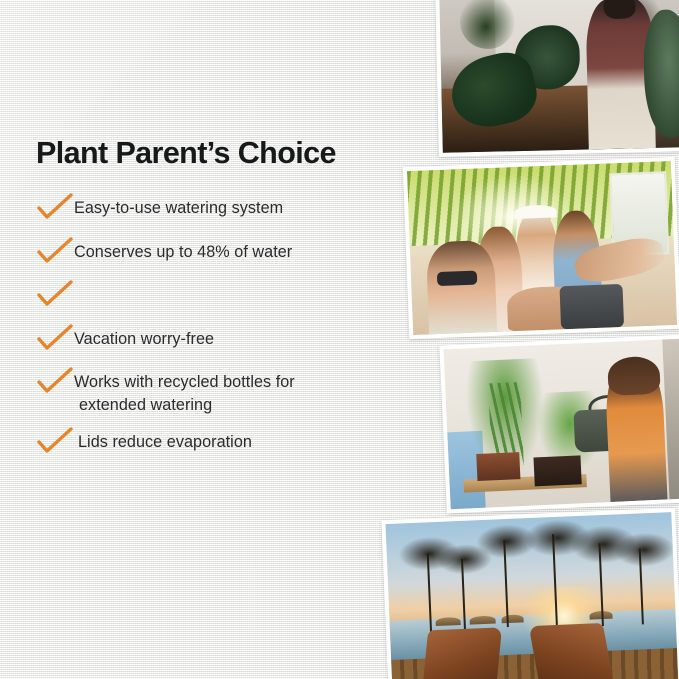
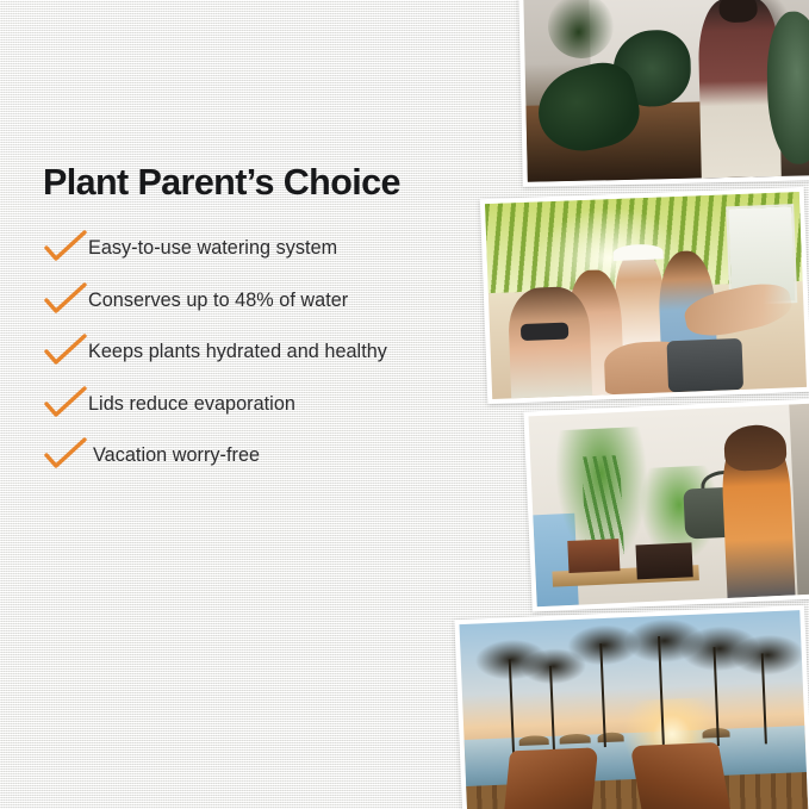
  Plant Parent’s Choice
  Easy-to-use watering system
  Conserves up to 48% of water
+ Keeps plants hydrated and healthy
- Vacation worry-free
+ Lids reduce evaporation
- Works with recycled bottles for
- extended watering
- Lids reduce evaporation
+ Vacation worry-free
